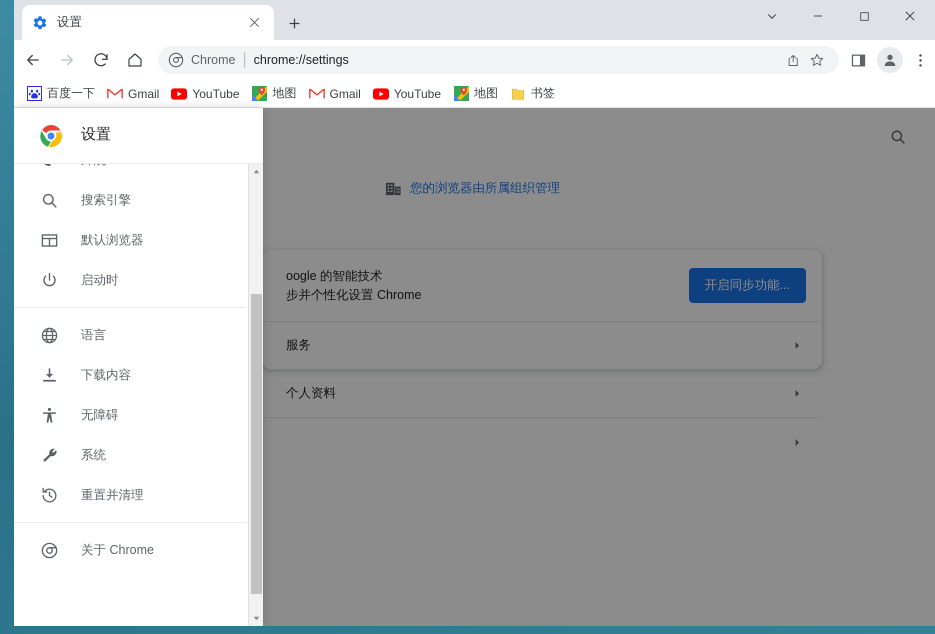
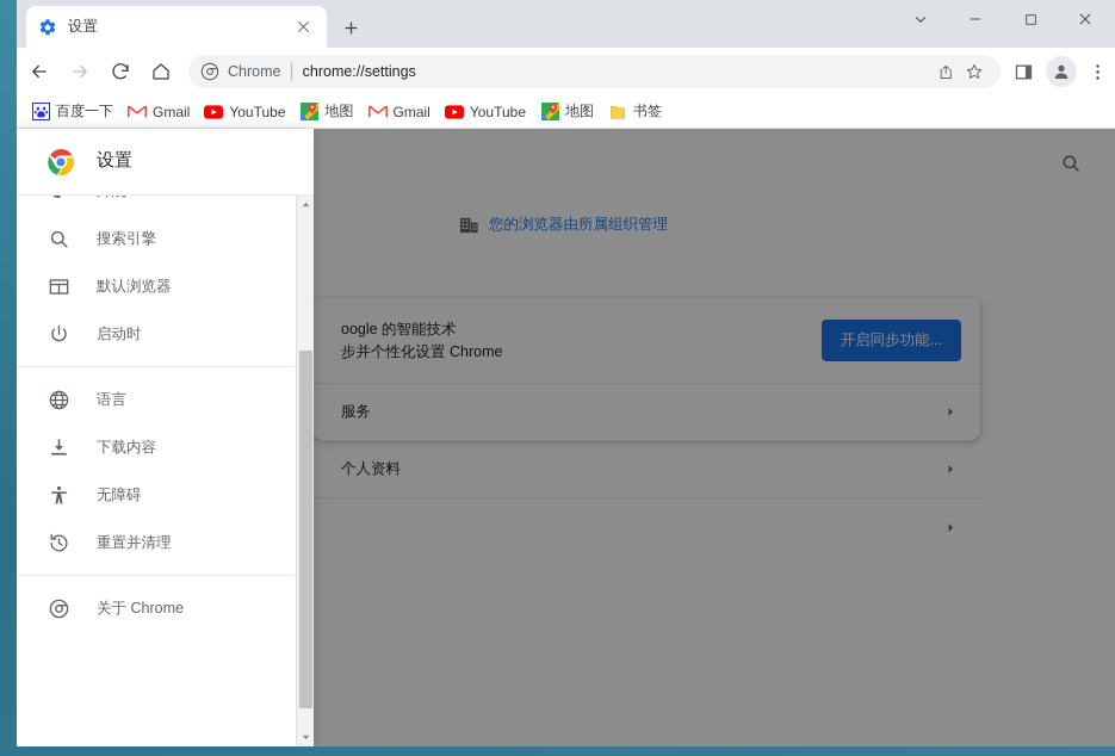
  设置
  Chrome
  |
  chrome://settings
  百度一下
  Gmail
  YouTube
  地图
  Gmail
  YouTube
  地图
  书签
  您的浏览器由所属组织管理
  oogle 的智能技术
  步并个性化设置 Chrome
  开启同步功能...
  服务
  个人资料
  设置
  搜索引擎
  默认浏览器
  启动时
  语言
  下载内容
  无障碍
- 系统
  重置并清理
  关于 Chrome
